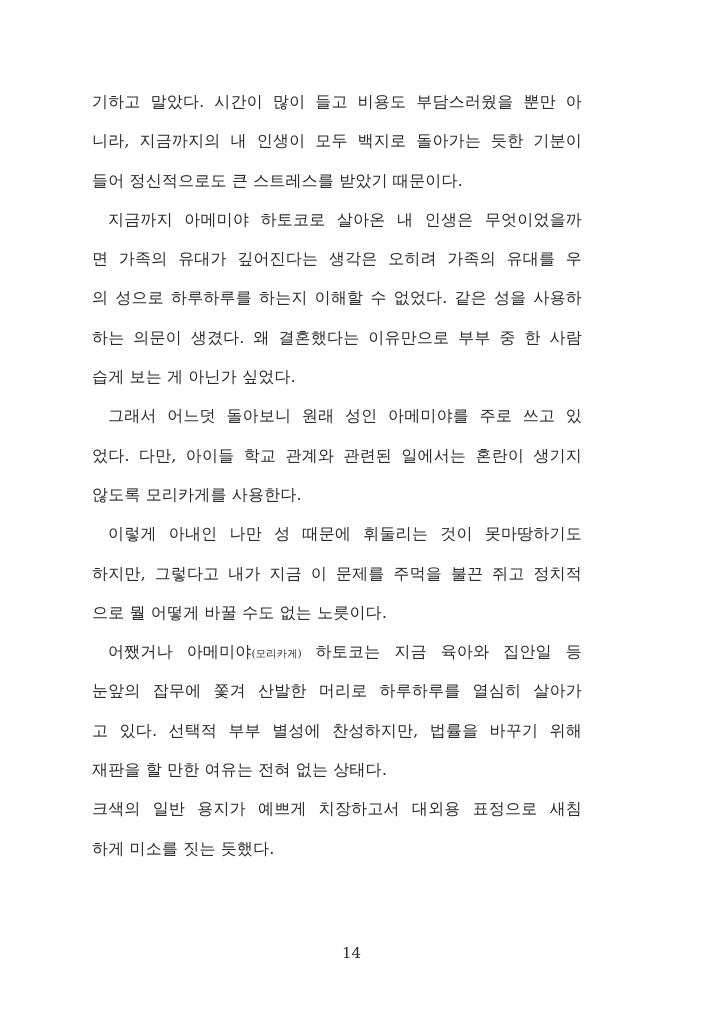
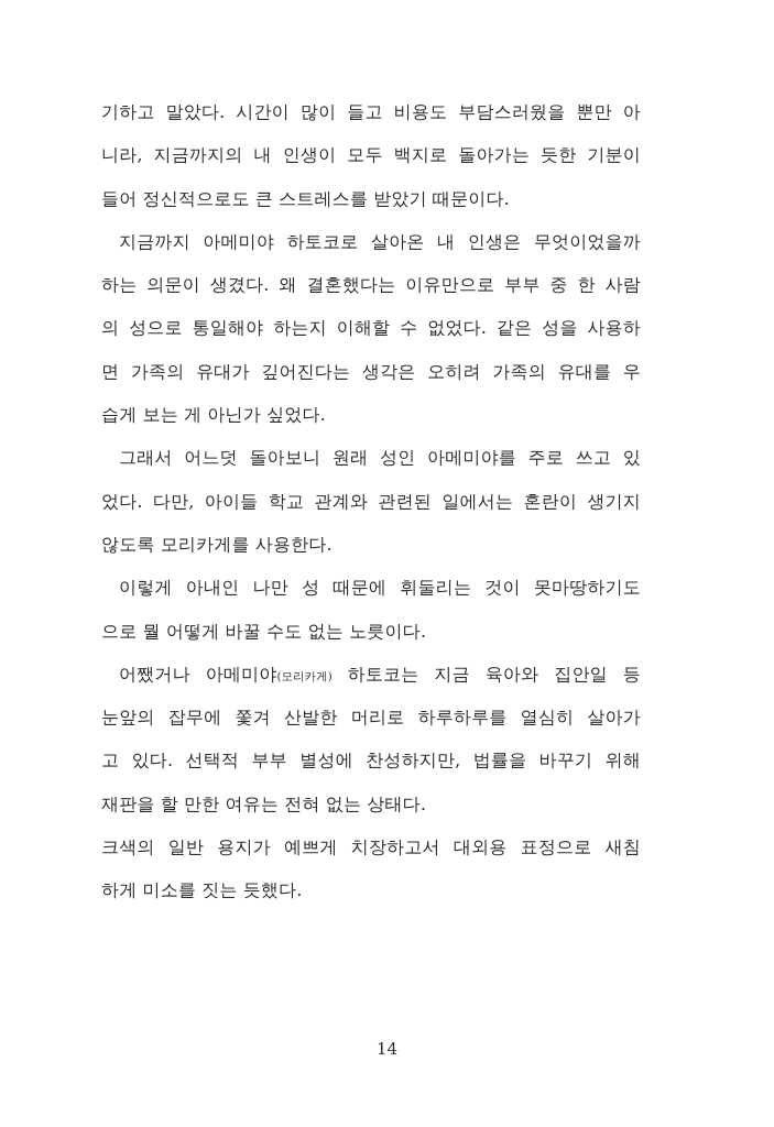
  기하고 말았다. 시간이 많이 들고 비용도 부담스러웠을 뿐만 아
  니라, 지금까지의 내 인생이 모두 백지로 돌아가는 듯한 기분이
  들어 정신적으로도 큰 스트레스를 받았기 때문이다.
  지금까지 아메미야 하토코로 살아온 내 인생은 무엇이었을까
- 면 가족의 유대가 깊어진다는 생각은 오히려 가족의 유대를 우
+ 하는 의문이 생겼다. 왜 결혼했다는 이유만으로 부부 중 한 사람
- 의 성으로 하루하루를 하는지 이해할 수 없었다. 같은 성을 사용하
+ 의 성으로 통일해야 하는지 이해할 수 없었다. 같은 성을 사용하
- 하는 의문이 생겼다. 왜 결혼했다는 이유만으로 부부 중 한 사람
+ 면 가족의 유대가 깊어진다는 생각은 오히려 가족의 유대를 우
  습게 보는 게 아닌가 싶었다.
  그래서 어느덧 돌아보니 원래 성인 아메미야를 주로 쓰고 있
  었다. 다만, 아이들 학교 관계와 관련된 일에서는 혼란이 생기지
  않도록 모리카게를 사용한다.
  이렇게 아내인 나만 성 때문에 휘둘리는 것이 못마땅하기도
- 하지만, 그렇다고 내가 지금 이 문제를 주먹을 불끈 쥐고 정치적
  으로 뭘 어떻게 바꿀 수도 없는 노릇이다.
  어쨌거나 아메미야(모리카게) 하토코는 지금 육아와 집안일 등
  눈앞의 잡무에 쫓겨 산발한 머리로 하루하루를 열심히 살아가
  고 있다. 선택적 부부 별성에 찬성하지만, 법률을 바꾸기 위해
  재판을 할 만한 여유는 전혀 없는 상태다.
  크색의 일반 용지가 예쁘게 치장하고서 대외용 표정으로 새침
  하게 미소를 짓는 듯했다.
  14
